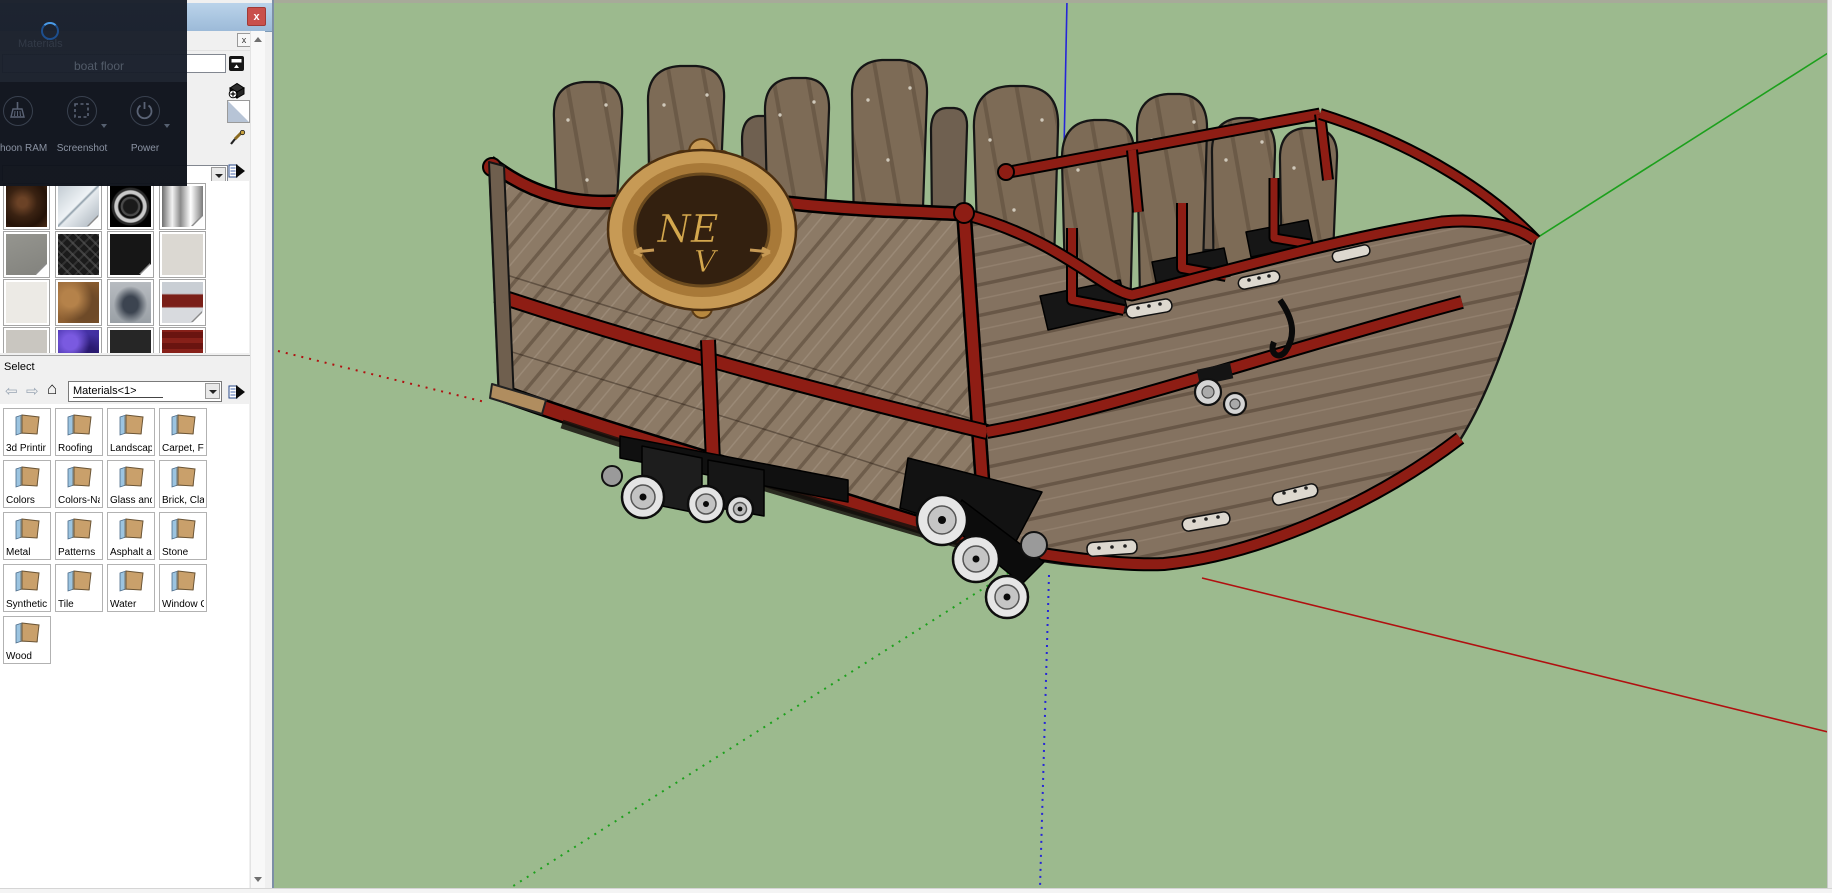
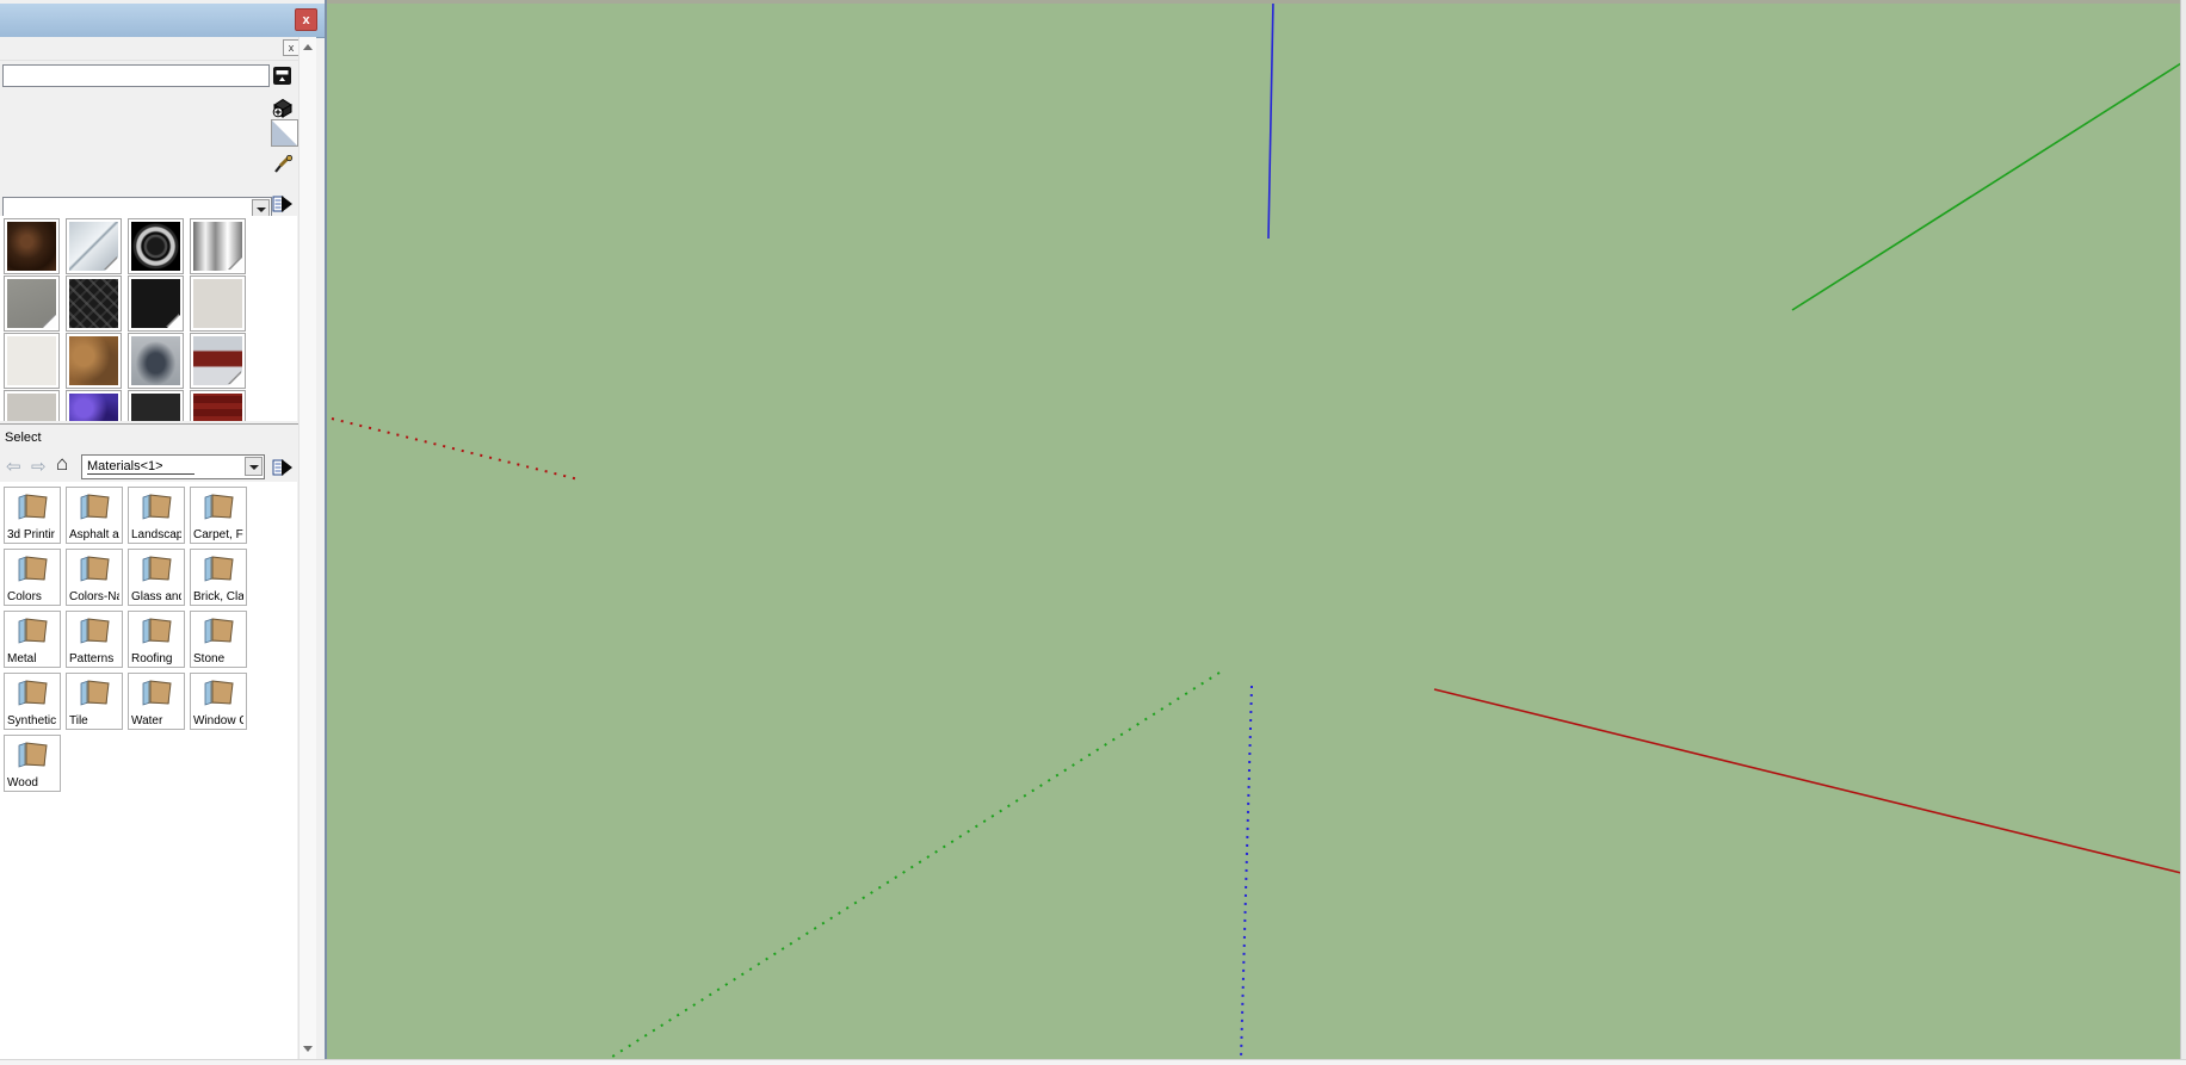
- NE
- V
  x
  x
  Select
  ⇦
  ⇨
  ⌂
  Materials<1>
  3d Printir
- Roofing
+ Asphalt a
  Landscap
  Carpet, F
  Colors
  Colors-N
  Glass an
  Brick, Cla
  Metal
  Patterns
- Asphalt a
+ Roofing
  Stone
  Synthetic
  Tile
  Water
  Window C
  Wood
- Materials
- boat floor
- hoon RAM
- Screenshot
- Power
